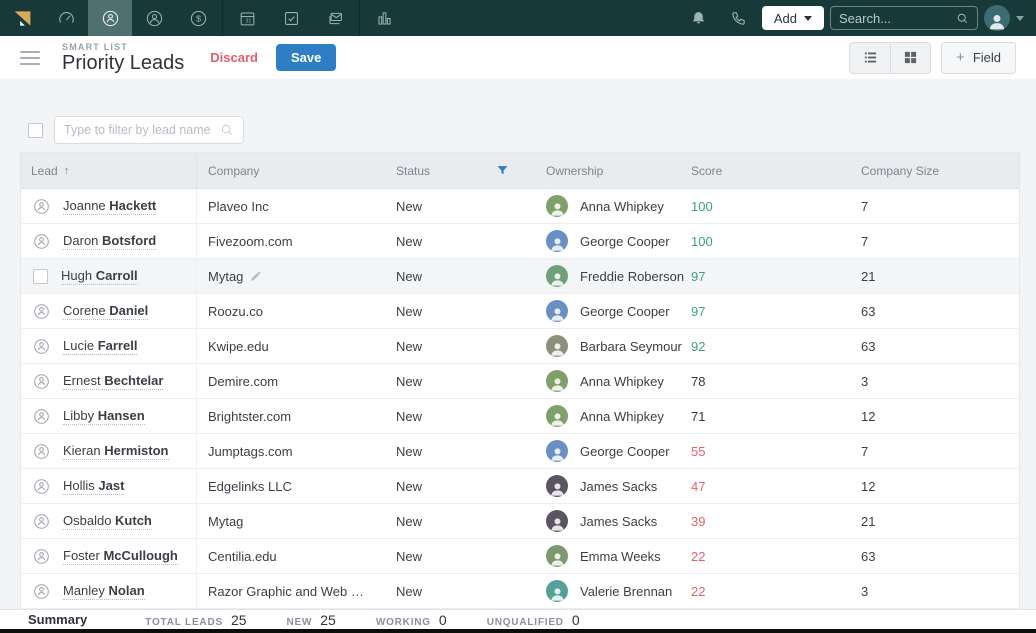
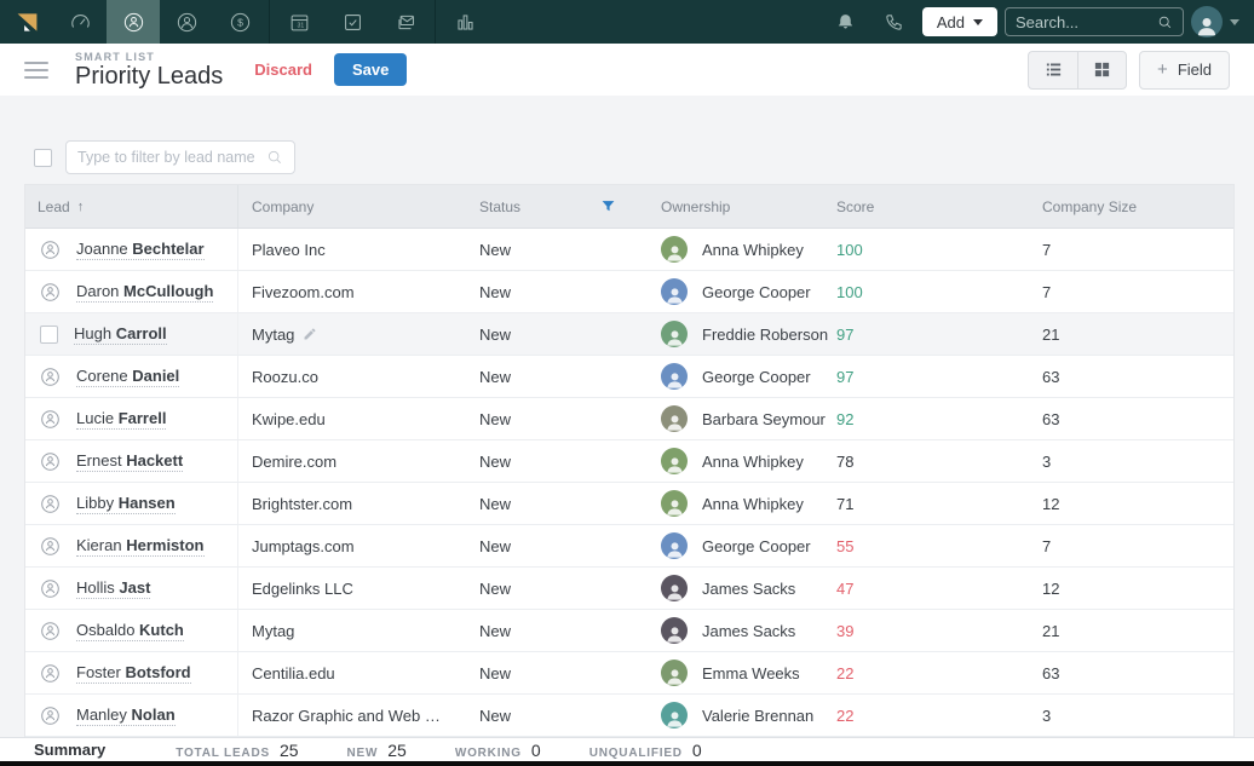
  $
  Add
  Search...
  SMART LIST
  Priority Leads
  Discard
  Save
  +
  Field
  Type to filter by lead name
  Lead
  ↑
  Company
  Status
  Ownership
  Score
  Company Size
- Joanne Hackett
+ Joanne Bechtelar
  Plaveo Inc
  New
  Anna Whipkey
  100
  7
- Daron Botsford
+ Daron McCullough
  Fivezoom.com
  New
  George Cooper
  100
  7
  Hugh Carroll
  Mytag
  New
  Freddie Roberson
  97
  21
  Corene Daniel
  Roozu.co
  New
  George Cooper
  97
  63
  Lucie Farrell
  Kwipe.edu
  New
  Barbara Seymour
  92
  63
- Ernest Bechtelar
+ Ernest Hackett
  Demire.com
  New
  Anna Whipkey
  78
  3
  Libby Hansen
  Brightster.com
  New
  Anna Whipkey
  71
  12
  Kieran Hermiston
  Jumptags.com
  New
  George Cooper
  55
  7
  Hollis Jast
  Edgelinks LLC
  New
  James Sacks
  47
  12
  Osbaldo Kutch
  Mytag
  New
  James Sacks
  39
  21
- Foster McCullough
+ Foster Botsford
  Centilia.edu
  New
  Emma Weeks
  22
  63
  Manley Nolan
  New
  Valerie Brennan
  22
  3
  Summary
  TOTAL LEADS
  25
  NEW
  25
  WORKING
  0
  UNQUALIFIED
  0
